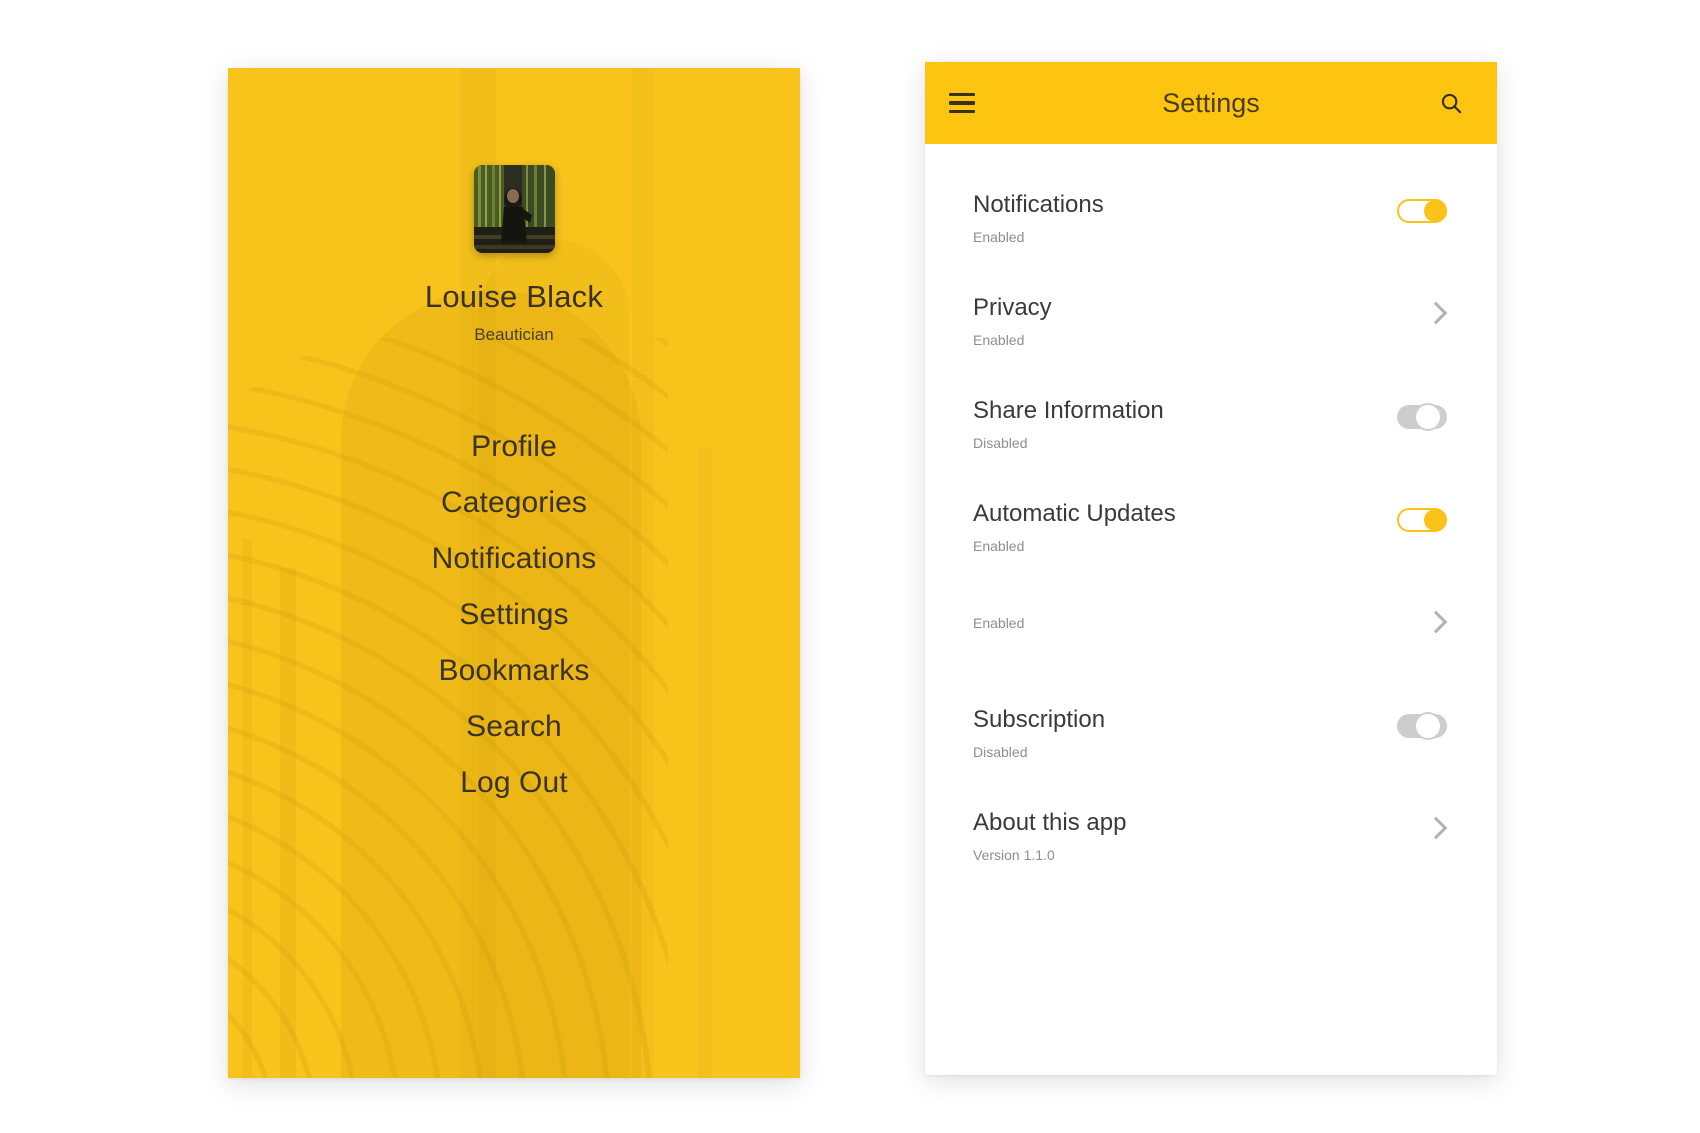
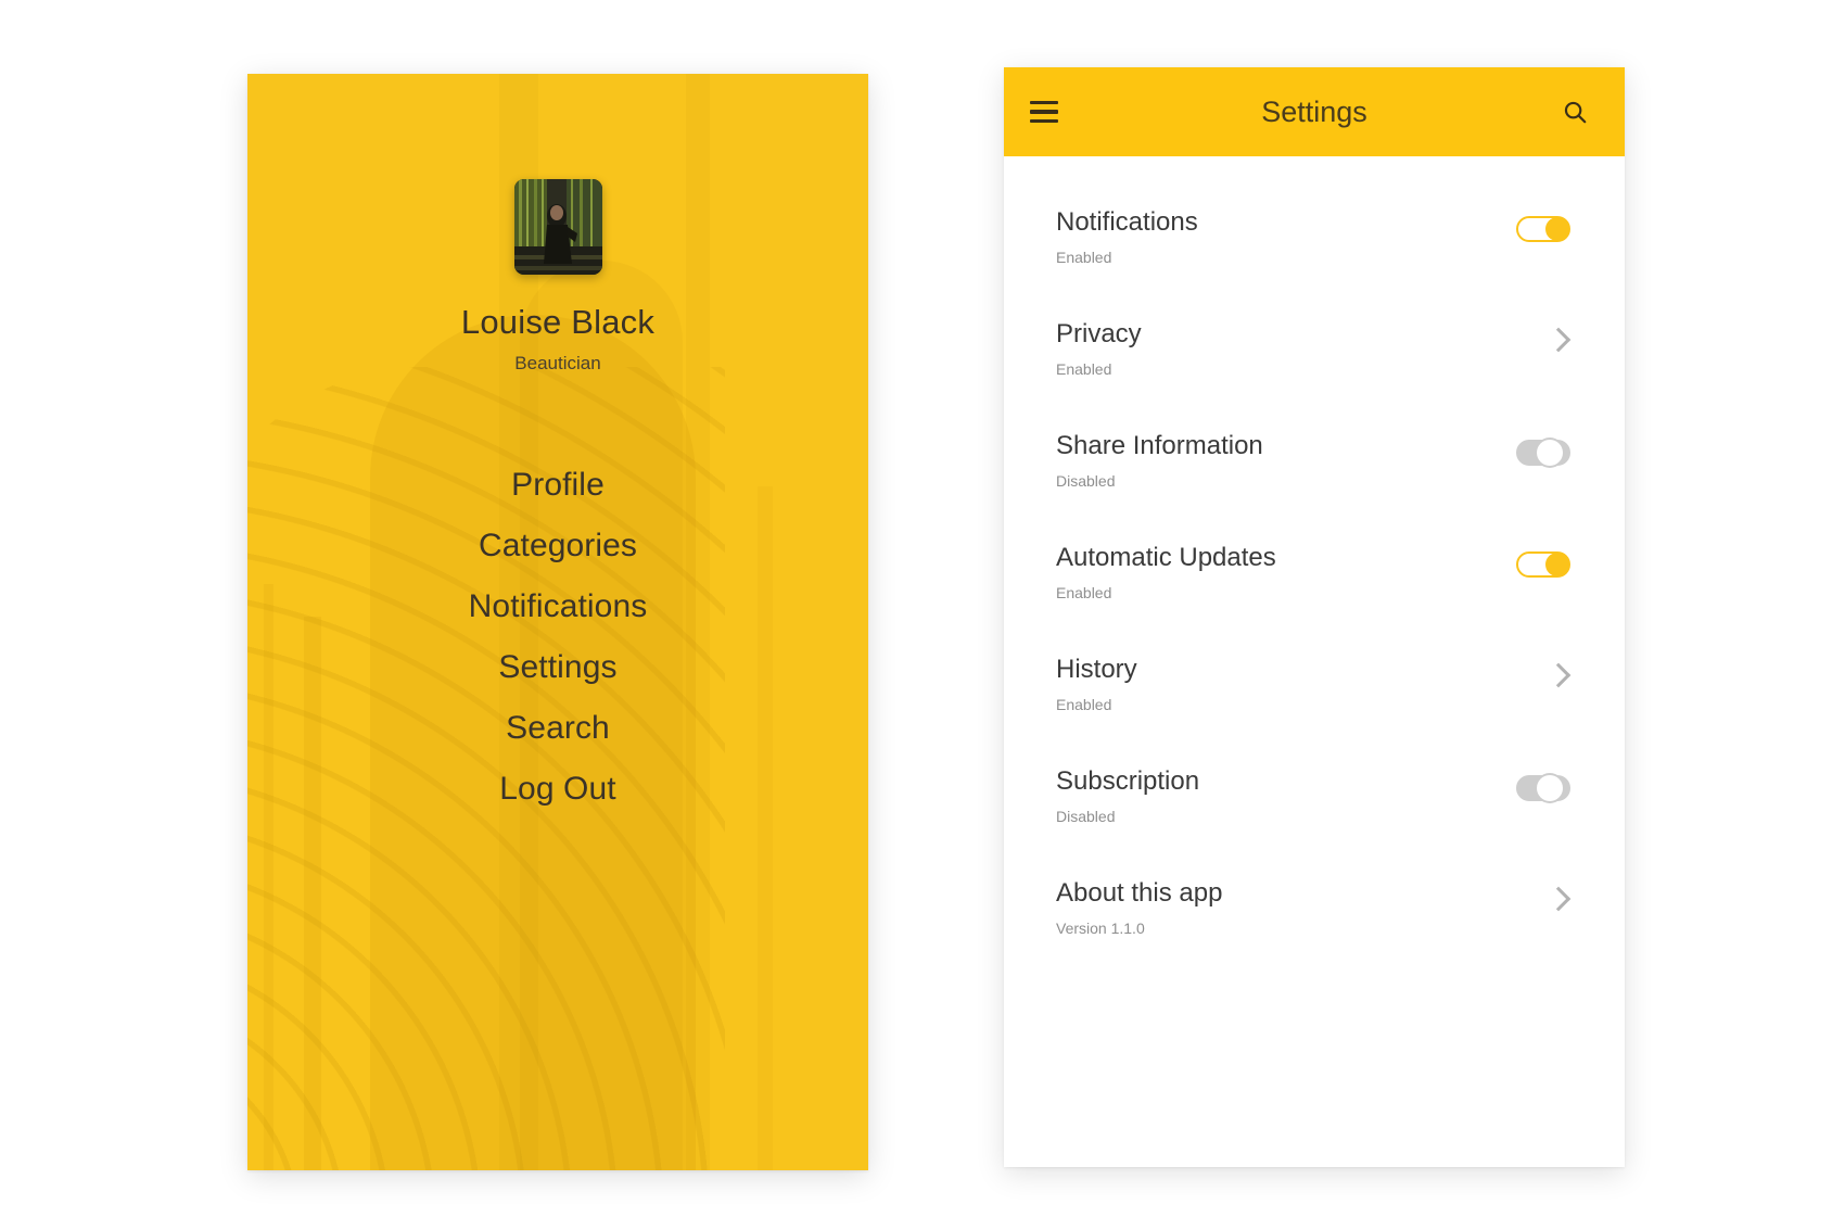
  Louise Black
  Beautician
  Profile
  Categories
  Notifications
  Settings
- Bookmarks
  Search
  Log Out
  Settings
  Notifications
  Enabled
  Privacy
  Enabled
  Share Information
  Disabled
  Automatic Updates
  Enabled
+ History
  Enabled
  Subscription
  Disabled
  About this app
  Version 1.1.0
